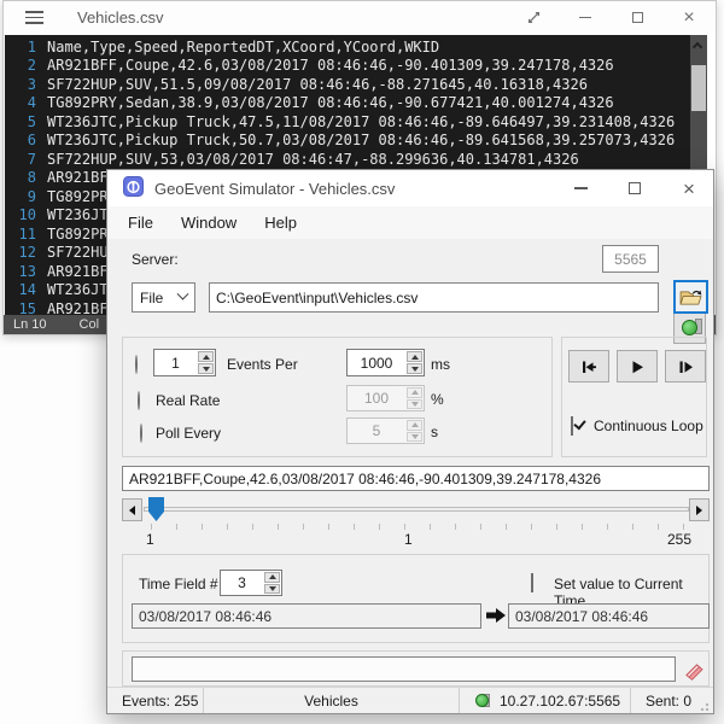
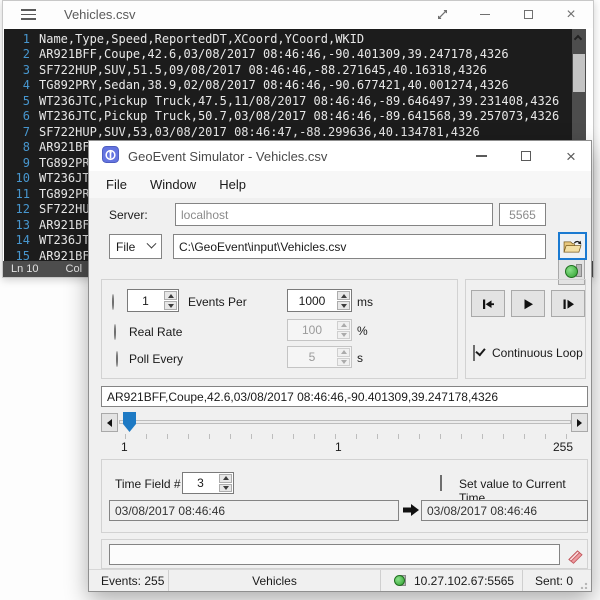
  Vehicles.csv
  ×
  1
  Name,Type,Speed,ReportedDT,XCoord,YCoord,WKID
  2
  AR921BFF,Coupe,42.6,03/08/2017 08:46:46,-90.401309,39.247178,4326
  3
  SF722HUP,SUV,51.5,09/08/2017 08:46:46,-88.271645,40.16318,4326
  4
- TG892PRY,Sedan,38.9,03/08/2017 08:46:46,-90.677421,40.001274,4326
+ TG892PRY,Sedan,38.9,02/08/2017 08:46:46,-90.677421,40.001274,4326
  5
  WT236JTC,Pickup Truck,47.5,11/08/2017 08:46:46,-89.646497,39.231408,4326
  6
  WT236JTC,Pickup Truck,50.7,03/08/2017 08:46:46,-89.641568,39.257073,4326
  7
  SF722HUP,SUV,53,03/08/2017 08:46:47,-88.299636,40.134781,4326
  8
  AR921BF
  9
  TG892PR
  10
  WT236JT
  11
  TG892PR
  12
  SF722HU
  13
  AR921BF
  14
  WT236JT
  15
  AR921BF
  Ln 10
  Col
  GeoEvent Simulator - Vehicles.csv
  ×
  File
  Window
  Help
  Server:
+ localhost
  5565
  File
  C:\GeoEvent\input\Vehicles.csv
  1
  Events Per
  1000
  ms
  Real Rate
  100
  %
  Poll Every
  5
  s
  Continuous Loop
  AR921BFF,Coupe,42.6,03/08/2017 08:46:46,-90.401309,39.247178,4326
  1
  1
  255
  Time Field #
  3
  Set value to Current Time
  03/08/2017 08:46:46
  03/08/2017 08:46:46
  Events: 255
  Vehicles
  10.27.102.67:5565
  Sent: 0
